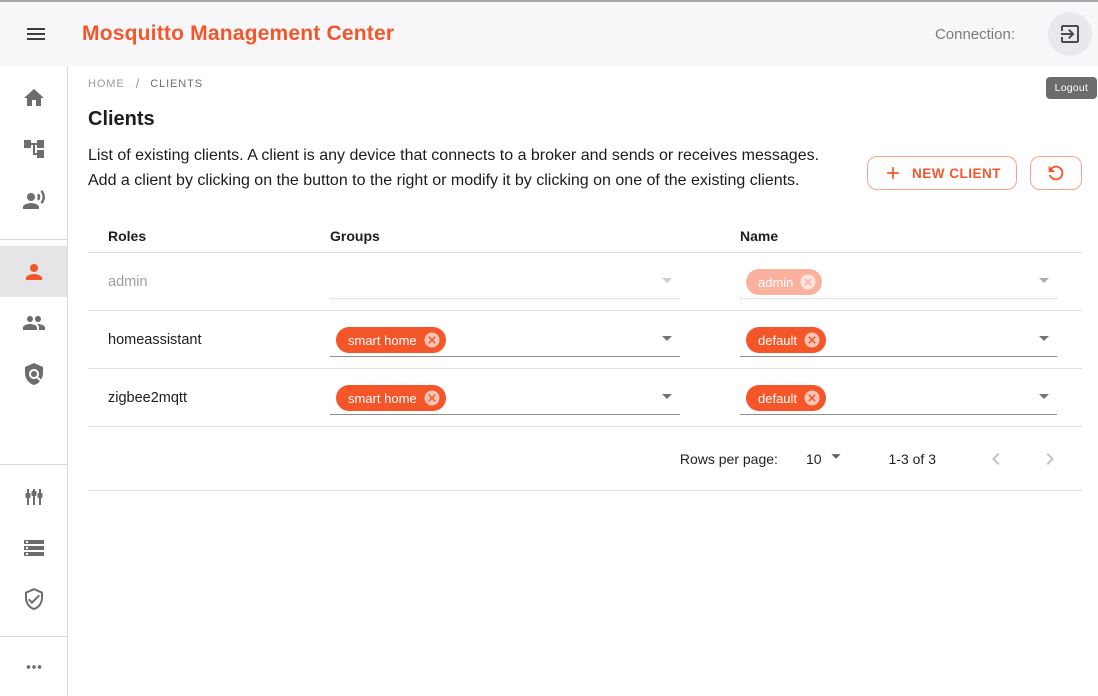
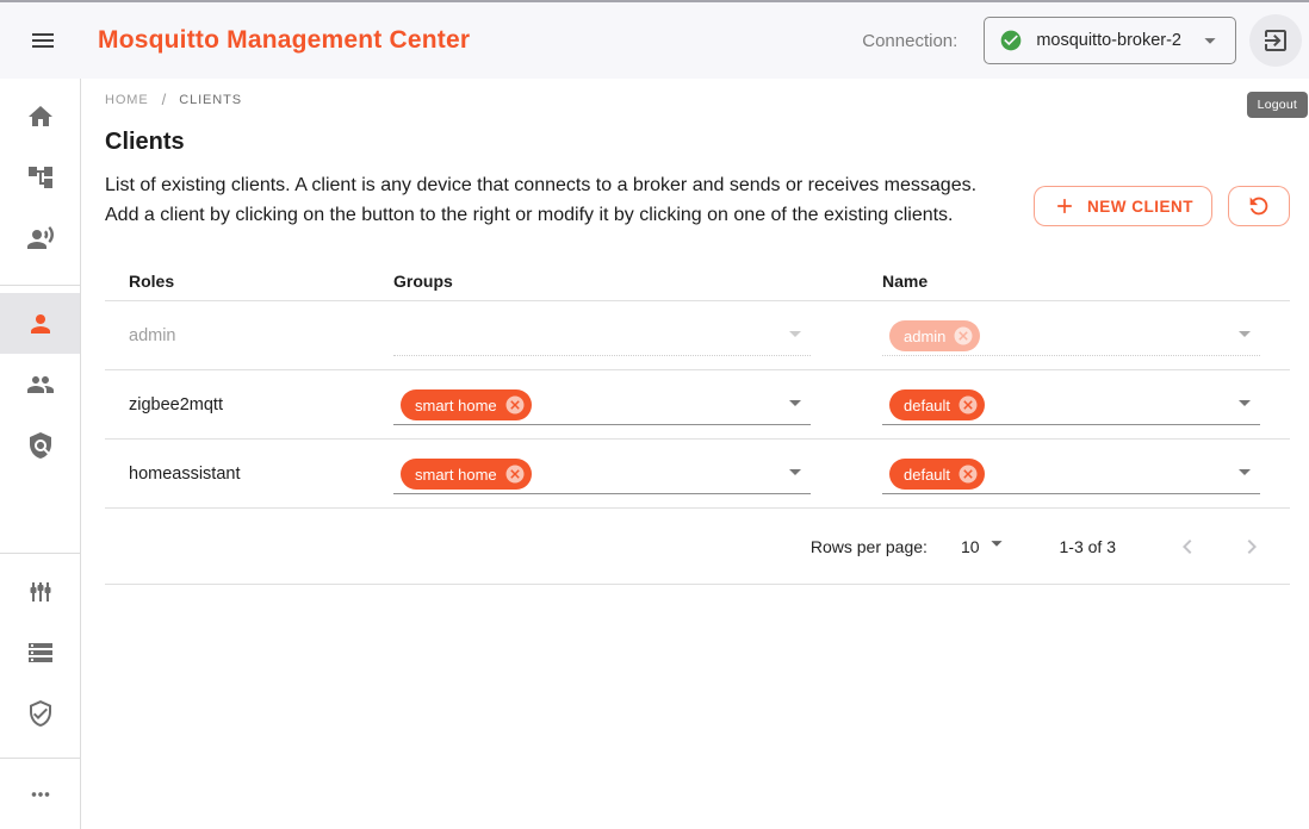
  Mosquitto Management Center
  Connection:
+ mosquitto-broker-2
  Logout
  HOME
  /
  CLIENTS
  Clients
  List of existing clients. A client is any device that connects to a broker and sends or receives messages. Add a client by clicking on the button to the right or modify it by clicking on one of the existing clients.
  NEW CLIENT
  Roles
  Groups
  Name
  admin
  admin
- homeassistant
+ zigbee2mqtt
  smart home
  default
- zigbee2mqtt
+ homeassistant
  smart home
  default
  Rows per page:
  10
  1-3 of 3
